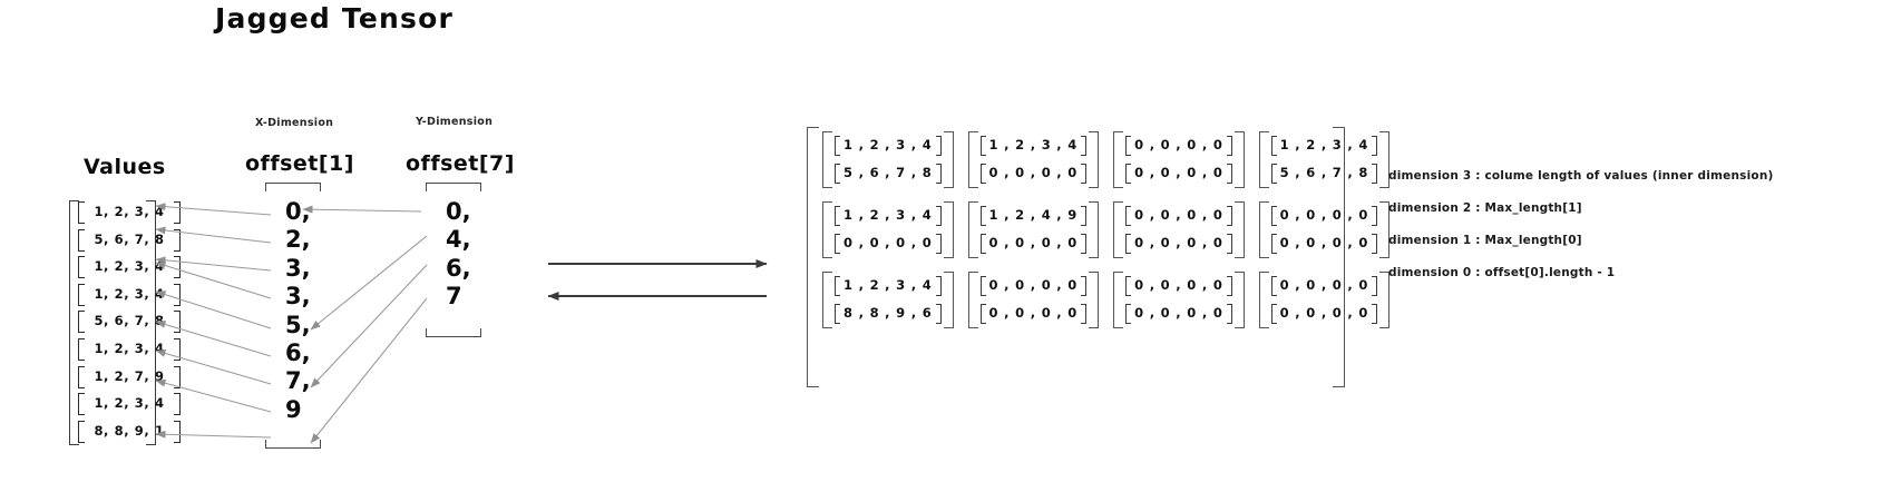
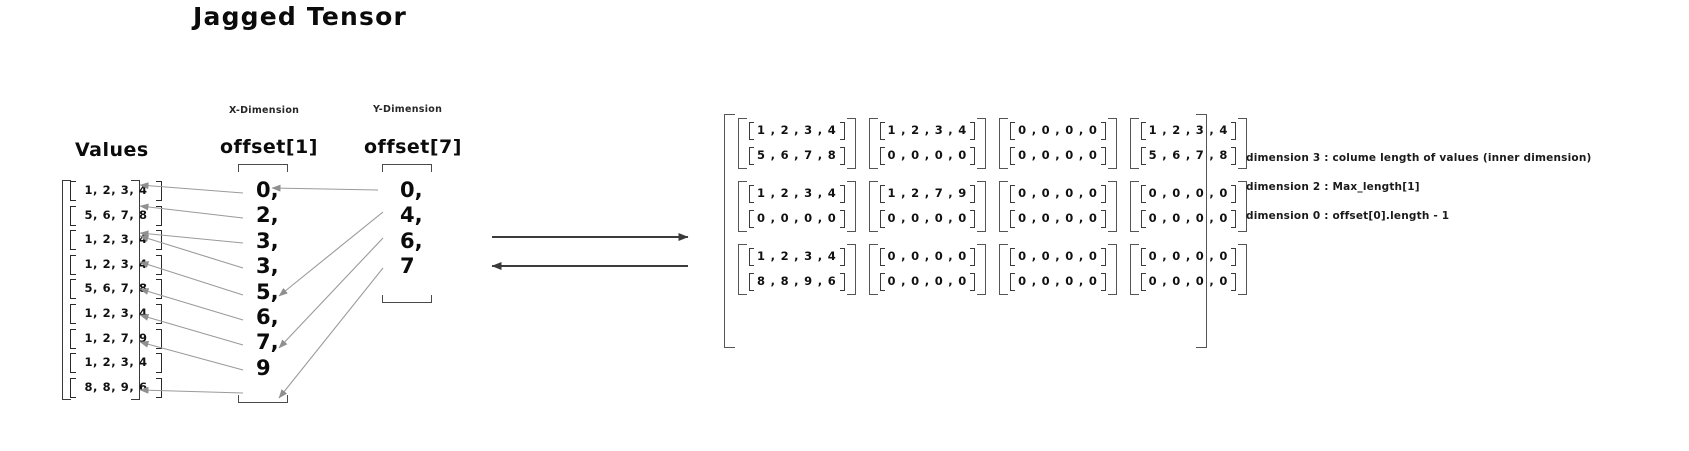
  Jagged Tensor
  X-Dimension
  Y-Dimension
  Values
  offset[1]
  offset[7]
  1, 2, 3, 4
  5, 6, 7, 8
  1, 2, 3, 4
  1, 2, 3, 4
  5, 6, 7, 8
  1, 2, 3, 4
  1, 2, 7, 9
  1, 2, 3, 4
- 8, 8, 9, 1
+ 8, 8, 9, 6
  0,
  2,
  3,
  3,
  5,
  6,
  7,
  9
  0,
  4,
  6,
  7
  1 , 2 , 3 , 4
  5 , 6 , 7 , 8
  1 , 2 , 3 , 4
  0 , 0 , 0 , 0
  0 , 0 , 0 , 0
  0 , 0 , 0 , 0
  1 , 2 , 3 , 4
  5 , 6 , 7 , 8
  1 , 2 , 3 , 4
  0 , 0 , 0 , 0
- 1 , 2 , 4 , 9
+ 1 , 2 , 7 , 9
  0 , 0 , 0 , 0
  0 , 0 , 0 , 0
  0 , 0 , 0 , 0
  0 , 0 , 0 , 0
  0 , 0 , 0 , 0
  1 , 2 , 3 , 4
  8 , 8 , 9 , 6
  0 , 0 , 0 , 0
  0 , 0 , 0 , 0
  0 , 0 , 0 , 0
  0 , 0 , 0 , 0
  0 , 0 , 0 , 0
  0 , 0 , 0 , 0
  dimension 3 : colume length of values (inner dimension)
  dimension 2 : Max_length[1]
- dimension 1 : Max_length[0]
  dimension 0 : offset[0].length - 1
